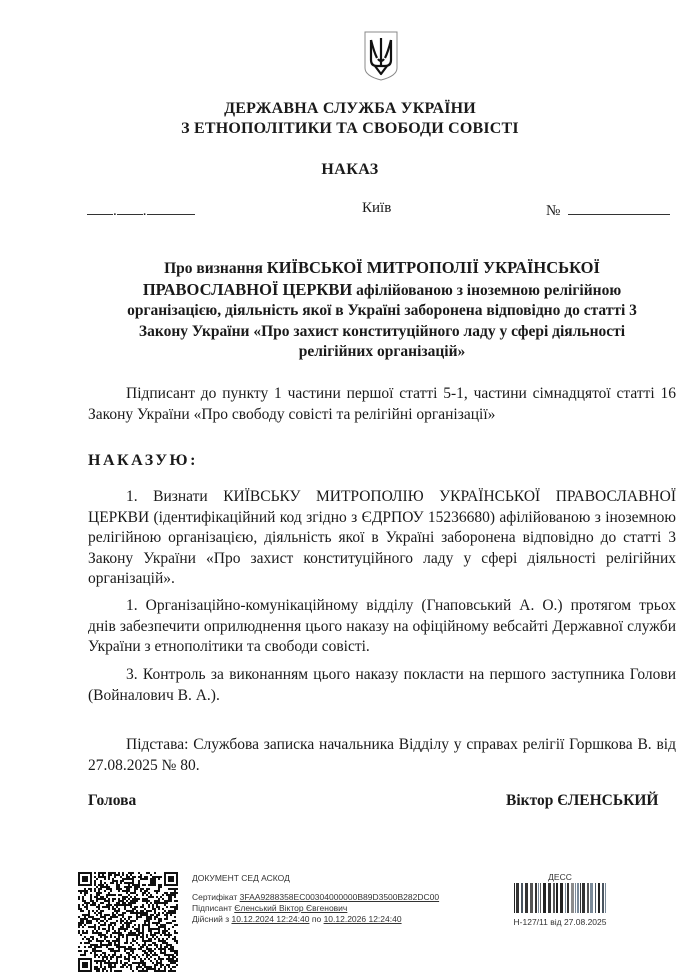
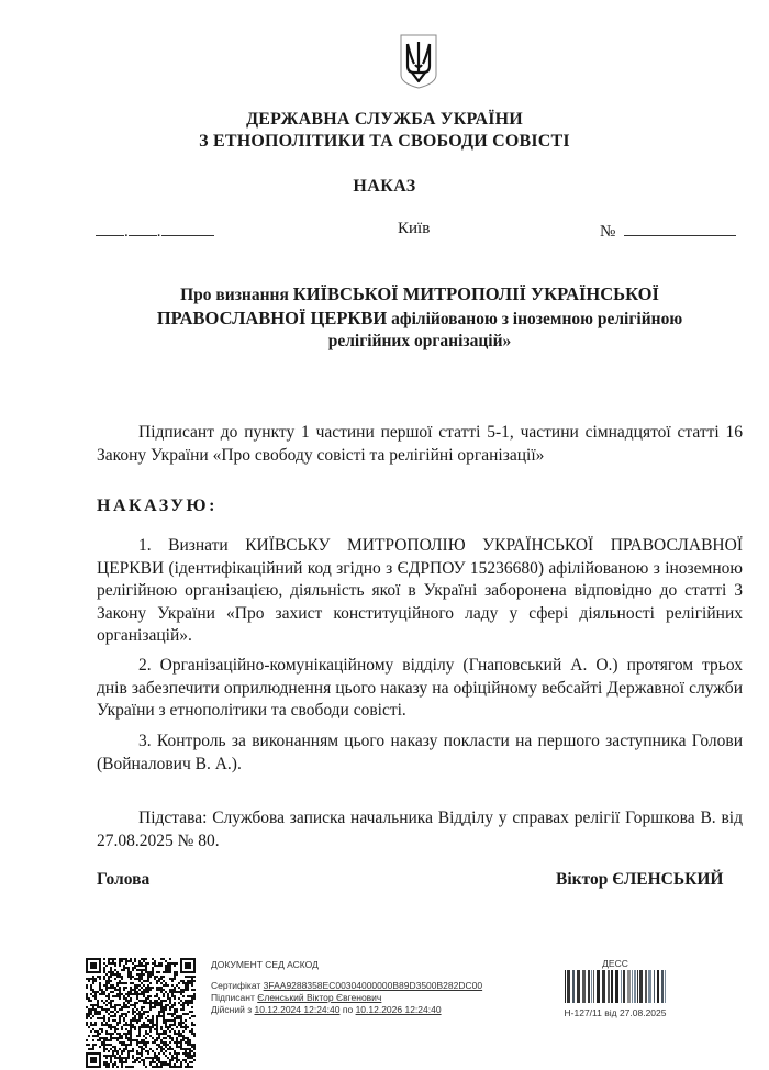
  ДЕРЖАВНА СЛУЖБА УКРАЇНИ
  З ЕТНОПОЛІТИКИ ТА СВОБОДИ СОВІСТІ
  НАКАЗ
  . .
  Київ
  №
  Про визнання КИЇВСЬКОЇ МИТРОПОЛІЇ УКРАЇНСЬКОЇ
  ПРАВОСЛАВНОЇ ЦЕРКВИ афілійованою з іноземною релігійною
- організацією, діяльність якої в Україні заборонена відповідно до статті 3
- Закону України «Про захист конституційного ладу у сфері діяльності
  релігійних організацій»
  Підписант до пункту 1 частини першої статті 5-1, частини сімнадцятої статті 16 Закону України «Про свободу совісті та релігійні організації»
  НАКАЗУЮ:
  1. Визнати КИЇВСЬКУ МИТРОПОЛІЮ УКРАЇНСЬКОЇ ПРАВОСЛАВНОЇ ЦЕРКВИ (ідентифікаційний код згідно з ЄДРПОУ 15236680) афілійованою з іноземною релігійною організацією, діяльність якої в Україні заборонена відповідно до статті 3 Закону України «Про захист конституційного ладу у сфері діяльності релігійних організацій».
- 1. Організаційно-комунікаційному відділу (Гнаповський А. О.) протягом трьох днів забезпечити оприлюднення цього наказу на офіційному вебсайті Державної служби України з етнополітики та свободи совісті.
+ 2. Організаційно-комунікаційному відділу (Гнаповський А. О.) протягом трьох днів забезпечити оприлюднення цього наказу на офіційному вебсайті Державної служби України з етнополітики та свободи совісті.
  3. Контроль за виконанням цього наказу покласти на першого заступника Голови (Войналович В. А.).
  Підстава: Службова записка начальника Відділу у справах релігії Горшкова В. від 27.08.2025 № 80.
  Голова
  Віктор ЄЛЕНСЬКИЙ
  ДОКУМЕНТ СЕД АСКОД
  Сертифікат 3FAA9288358EC00304000000B89D3500B282DC00
  Підписант Єленський Віктор Євгенович
  Дійсний з 10.12.2024 12:24:40 по 10.12.2026 12:24:40
  ДЕСС
  Н-127/11 від 27.08.2025
